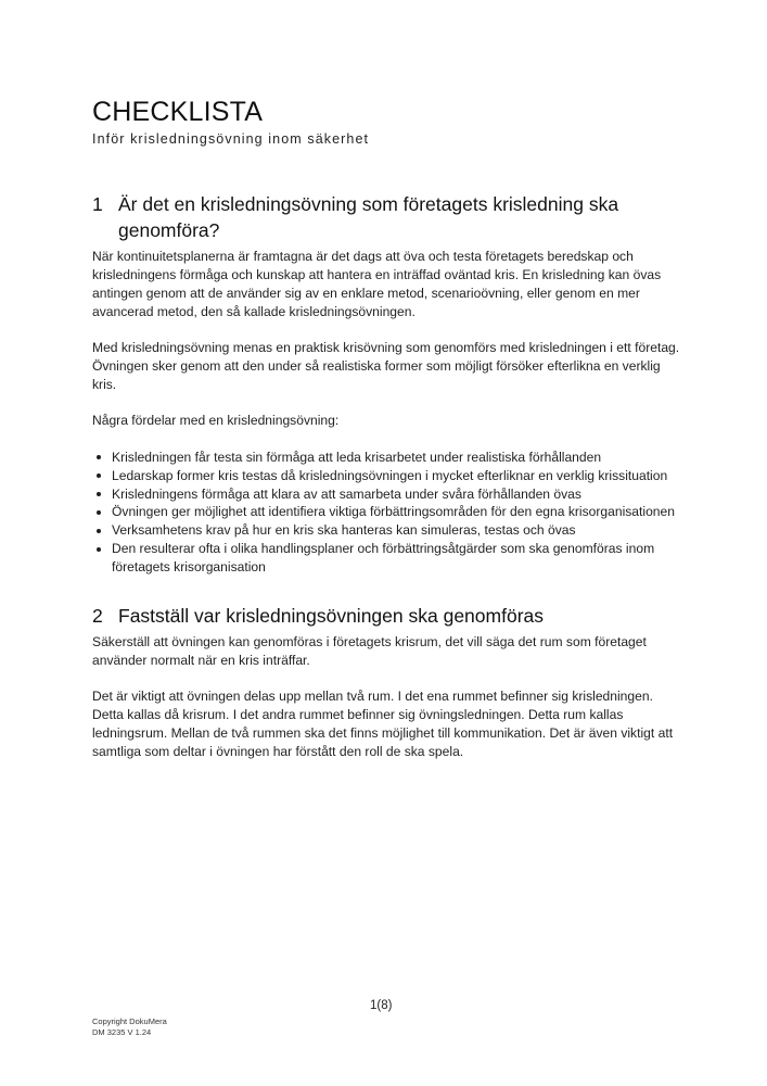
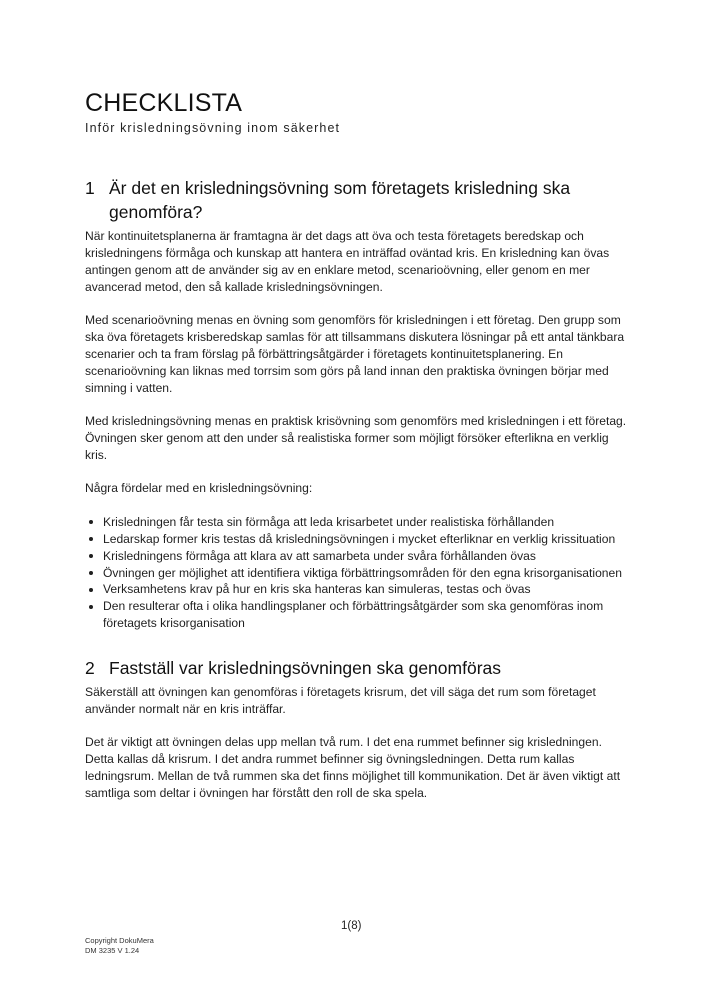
  CHECKLISTA
  Inför krisledningsövning inom säkerhet
  1
  Är det en krisledningsövning som företagets krisledning ska genomföra?
  När kontinuitetsplanerna är framtagna är det dags att öva och testa företagets beredskap och krisledningens förmåga och kunskap att hantera en inträffad oväntad kris. En krisledning kan övas antingen genom att de använder sig av en enklare metod, scenarioövning, eller genom en mer avancerad metod, den så kallade krisledningsövningen.
+ Med scenarioövning menas en övning som genomförs för krisledningen i ett företag. Den grupp som ska öva företagets krisberedskap samlas för att tillsammans diskutera lösningar på ett antal tänkbara scenarier och ta fram förslag på förbättringsåtgärder i företagets kontinuitetsplanering. En scenarioövning kan liknas med torrsim som görs på land innan den praktiska övningen börjar med simning i vatten.
  Med krisledningsövning menas en praktisk krisövning som genomförs med krisledningen i ett företag. Övningen sker genom att den under så realistiska former som möjligt försöker efterlikna en verklig kris.
  Några fördelar med en krisledningsövning:
  Krisledningen får testa sin förmåga att leda krisarbetet under realistiska förhållanden
  Ledarskap former kris testas då krisledningsövningen i mycket efterliknar en verklig krissituation
  Krisledningens förmåga att klara av att samarbeta under svåra förhållanden övas
  Övningen ger möjlighet att identifiera viktiga förbättringsområden för den egna krisorganisationen
  Verksamhetens krav på hur en kris ska hanteras kan simuleras, testas och övas
  Den resulterar ofta i olika handlingsplaner och förbättringsåtgärder som ska genomföras inom företagets krisorganisation
  2
  Fastställ var krisledningsövningen ska genomföras
  Säkerställ att övningen kan genomföras i företagets krisrum, det vill säga det rum som företaget använder normalt när en kris inträffar.
  Det är viktigt att övningen delas upp mellan två rum. I det ena rummet befinner sig krisledningen. Detta kallas då krisrum. I det andra rummet befinner sig övningsledningen. Detta rum kallas ledningsrum. Mellan de två rummen ska det finns möjlighet till kommunikation. Det är även viktigt att samtliga som deltar i övningen har förstått den roll de ska spela.
  1(8)
  Copyright DokuMera
  DM 3235 V 1.24
